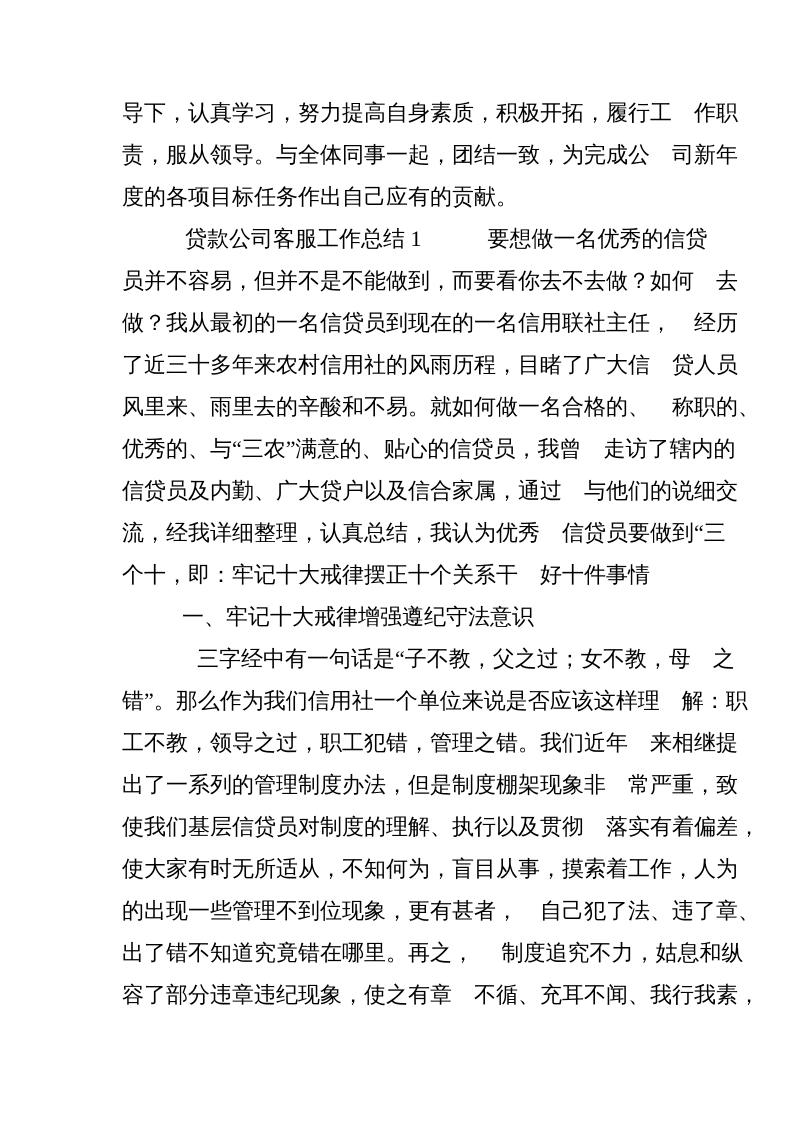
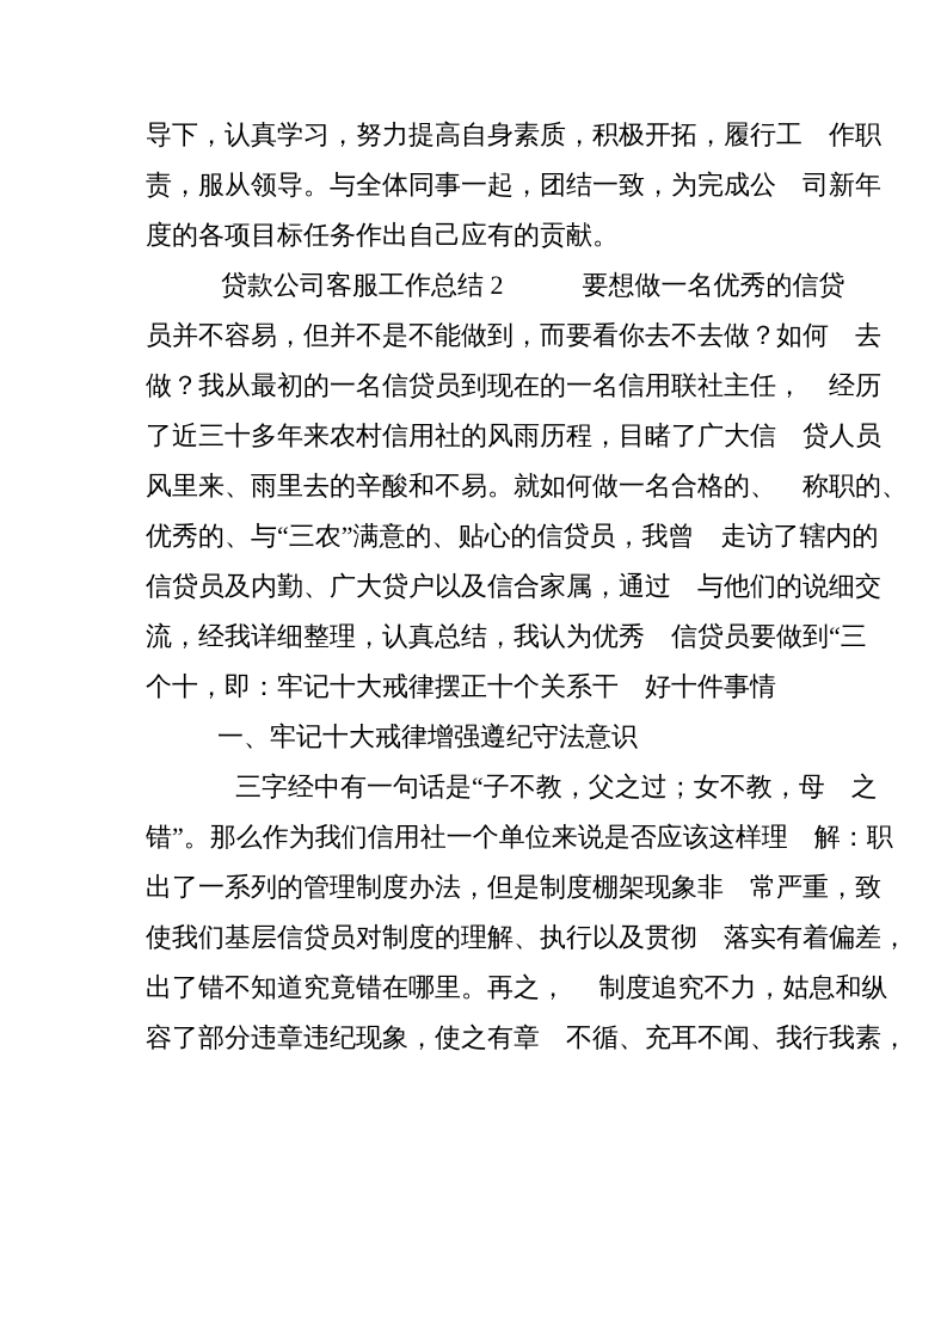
  导下，认真学习，努力提高自身素质，积极开拓，履行工 作职
  责，服从领导。与全体同事一起，团结一致，为完成公 司新年
  度的各项目标任务作出自己应有的贡献。
- 贷款公司客服工作总结 1 要想做一名优秀的信贷
+ 贷款公司客服工作总结 2 要想做一名优秀的信贷
  员并不容易，但并不是不能做到，而要看你去不去做？如何 去
  做？我从最初的一名信贷员到现在的一名信用联社主任， 经历
  了近三十多年来农村信用社的风雨历程，目睹了广大信 贷人员
  风里来、雨里去的辛酸和不易。就如何做一名合格的、 称职的、
  优秀的、与“三农”满意的、贴心的信贷员，我曾 走访了辖内的
  信贷员及内勤、广大贷户以及信合家属，通过 与他们的说细交
  流，经我详细整理，认真总结，我认为优秀 信贷员要做到“三
  个十，即：牢记十大戒律摆正十个关系干 好十件事情
  一、牢记十大戒律增强遵纪守法意识
  三字经中有一句话是“子不教，父之过；女不教，母 之
  错”。那么作为我们信用社一个单位来说是否应该这样理 解：职
- 工不教，领导之过，职工犯错，管理之错。我们近年 来相继提
  出了一系列的管理制度办法，但是制度棚架现象非 常严重，致
  使我们基层信贷员对制度的理解、执行以及贯彻 落实有着偏差，
- 使大家有时无所适从，不知何为，盲目从事，摸索着工作，人为
- 的出现一些管理不到位现象，更有甚者， 自己犯了法、违了章、
  出了错不知道究竟错在哪里。再之， 制度追究不力，姑息和纵
  容了部分违章违纪现象，使之有章 不循、充耳不闻、我行我素，
